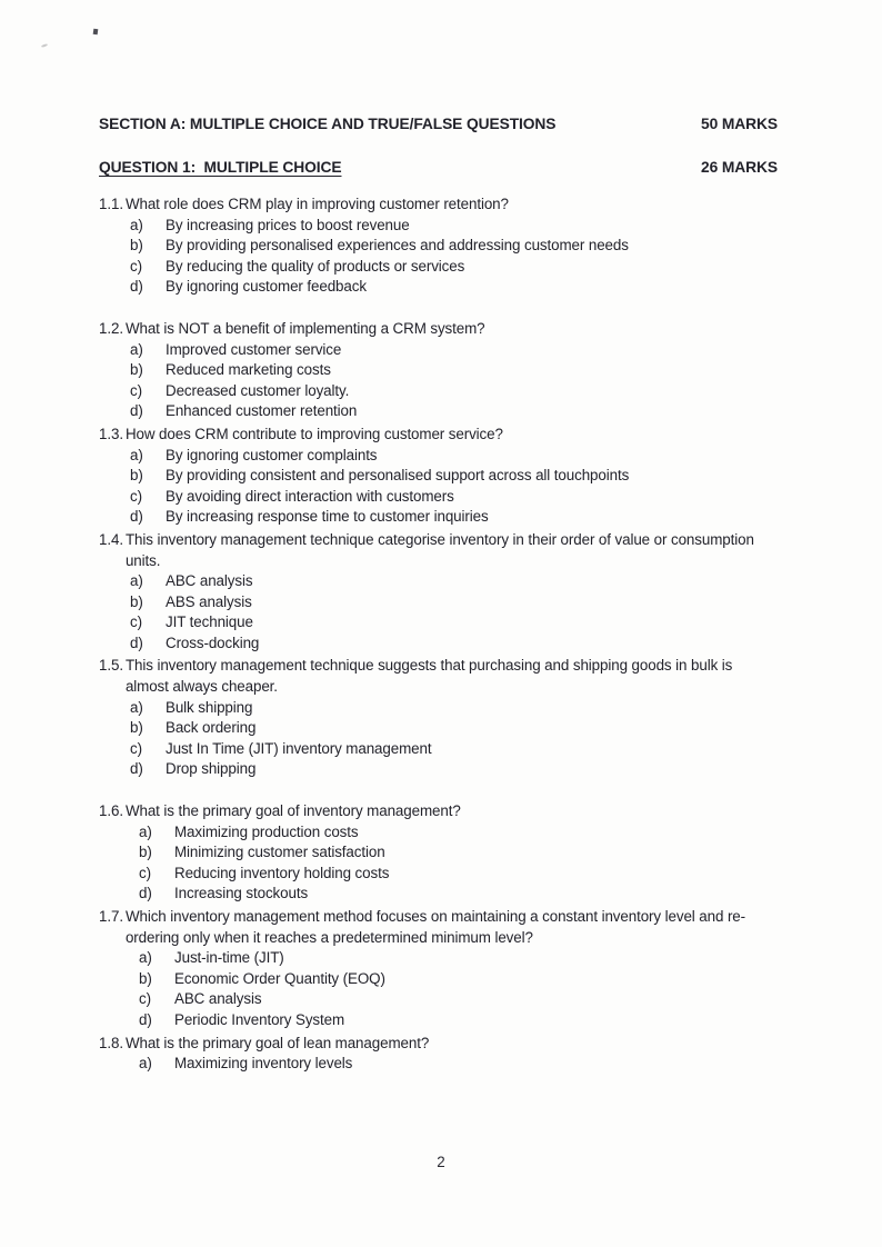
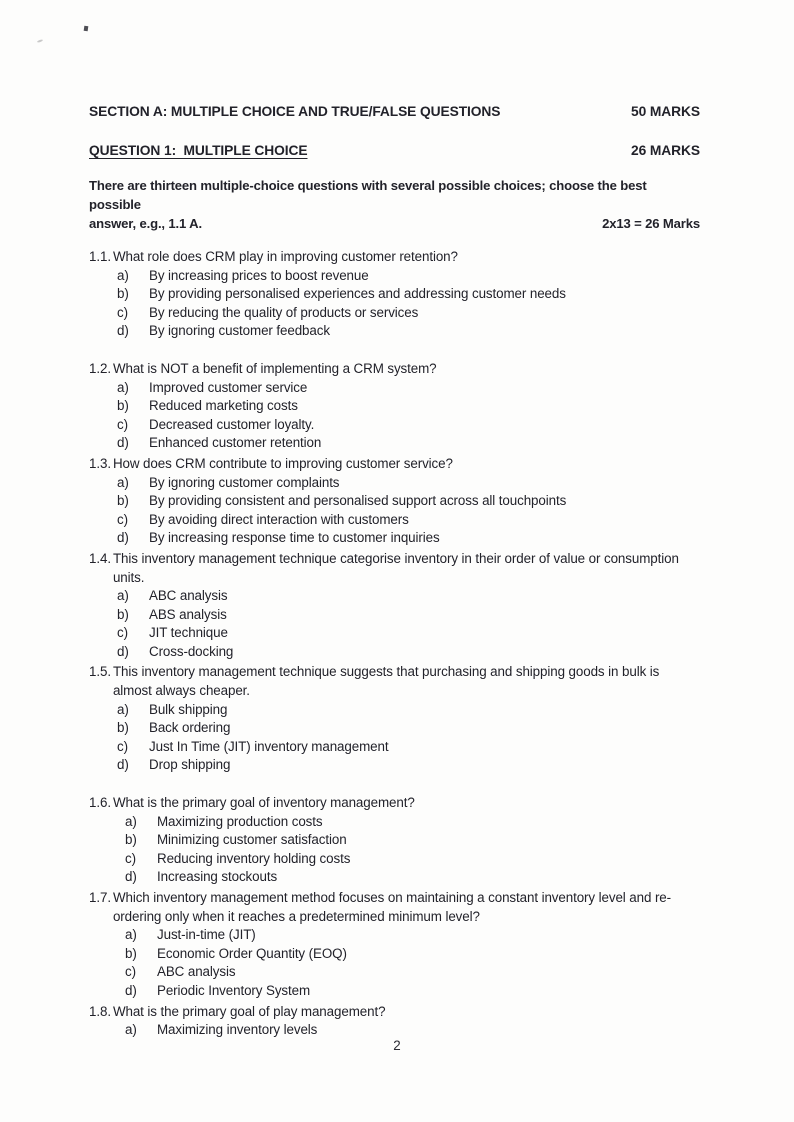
  SECTION A: MULTIPLE CHOICE AND TRUE/FALSE QUESTIONS
  50 MARKS
  QUESTION 1: MULTIPLE CHOICE
  26 MARKS
+ There are thirteen multiple-choice questions with several possible choices; choose the best possible
+ answer, e.g., 1.1 A.
+ 2x13 = 26 Marks
  1.1.
  What role does CRM play in improving customer retention?
  a)
  By increasing prices to boost revenue
  b)
  By providing personalised experiences and addressing customer needs
  c)
  By reducing the quality of products or services
  d)
  By ignoring customer feedback
  1.2.
  What is NOT a benefit of implementing a CRM system?
  a)
  Improved customer service
  b)
  Reduced marketing costs
  c)
  Decreased customer loyalty.
  d)
  Enhanced customer retention
  1.3.
  How does CRM contribute to improving customer service?
  a)
  By ignoring customer complaints
  b)
  By providing consistent and personalised support across all touchpoints
  c)
  By avoiding direct interaction with customers
  d)
  By increasing response time to customer inquiries
  1.4.
  This inventory management technique categorise inventory in their order of value or consumption units.
  a)
  ABC analysis
  b)
  ABS analysis
  c)
  JIT technique
  d)
  Cross-docking
  1.5.
  This inventory management technique suggests that purchasing and shipping goods in bulk is almost always cheaper.
  a)
  Bulk shipping
  b)
  Back ordering
  c)
  Just In Time (JIT) inventory management
  d)
  Drop shipping
  1.6.
  What is the primary goal of inventory management?
  a)
  Maximizing production costs
  b)
  Minimizing customer satisfaction
  c)
  Reducing inventory holding costs
  d)
  Increasing stockouts
  1.7.
  Which inventory management method focuses on maintaining a constant inventory level and re-ordering only when it reaches a predetermined minimum level?
  a)
  Just-in-time (JIT)
  b)
  Economic Order Quantity (EOQ)
  c)
  ABC analysis
  d)
  Periodic Inventory System
  1.8.
- What is the primary goal of lean management?
+ What is the primary goal of play management?
  a)
  Maximizing inventory levels
  2
